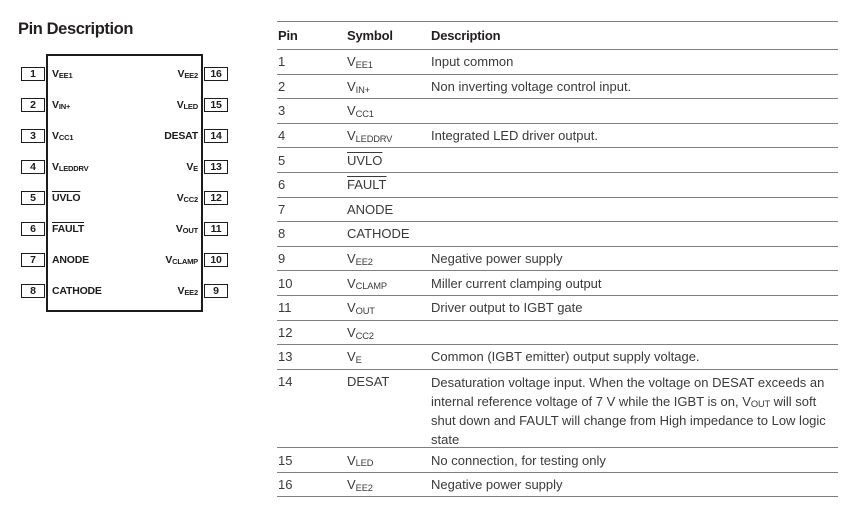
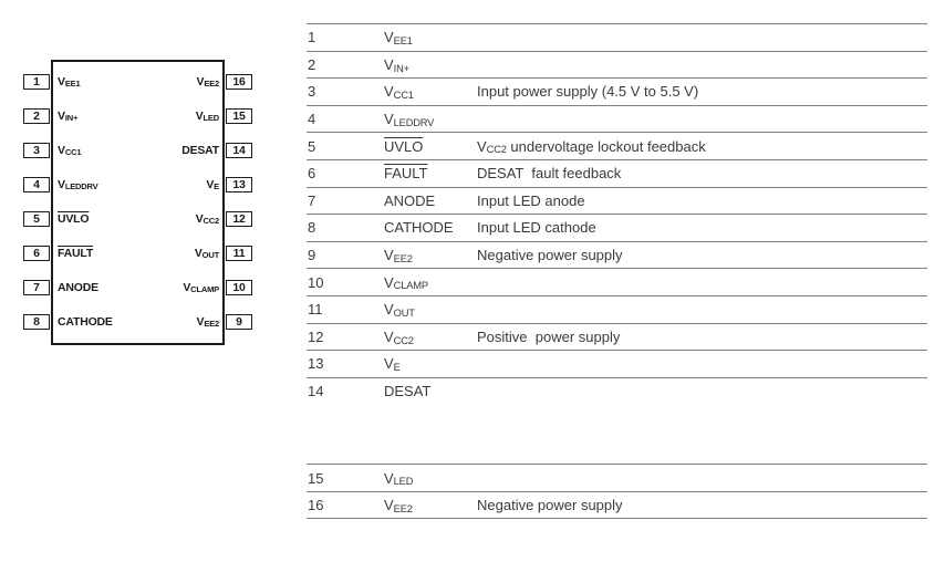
- Pin Description
  1
  VEE1
  2
  VIN+
  3
  VCC1
  4
  VLEDDRV
  5
  UVLO
  6
  FAULT
  7
  ANODE
  8
  CATHODE
  16
  VEE2
  15
  VLED
  14
  DESAT
  13
  VE
  12
  VCC2
  11
  VOUT
  10
  VCLAMP
  9
  VEE2
- Pin
- Symbol
- Description
  1
  VEE1
- Input common
  2
  VIN+
- Non inverting voltage control input.
  3
  VCC1
+ Input power supply (4.5 V to 5.5 V)
  4
  VLEDDRV
- Integrated LED driver output.
  5
  UVLO
+ VCC2 undervoltage lockout feedback
  6
  FAULT
+ DESAT fault feedback
  7
  ANODE
+ Input LED anode
  8
  CATHODE
+ Input LED cathode
  9
  VEE2
  Negative power supply
  10
  VCLAMP
- Miller current clamping output
  11
  VOUT
- Driver output to IGBT gate
  12
  VCC2
+ Positive power supply
  13
  VE
- Common (IGBT emitter) output supply voltage.
  14
  DESAT
- Desaturation voltage input. When the voltage on DESAT exceeds an internal reference voltage of 7 V while the IGBT is on, VOUT will soft shut down and FAULT will change from High impedance to Low logic state
  15
  VLED
- No connection, for testing only
  16
  VEE2
  Negative power supply
